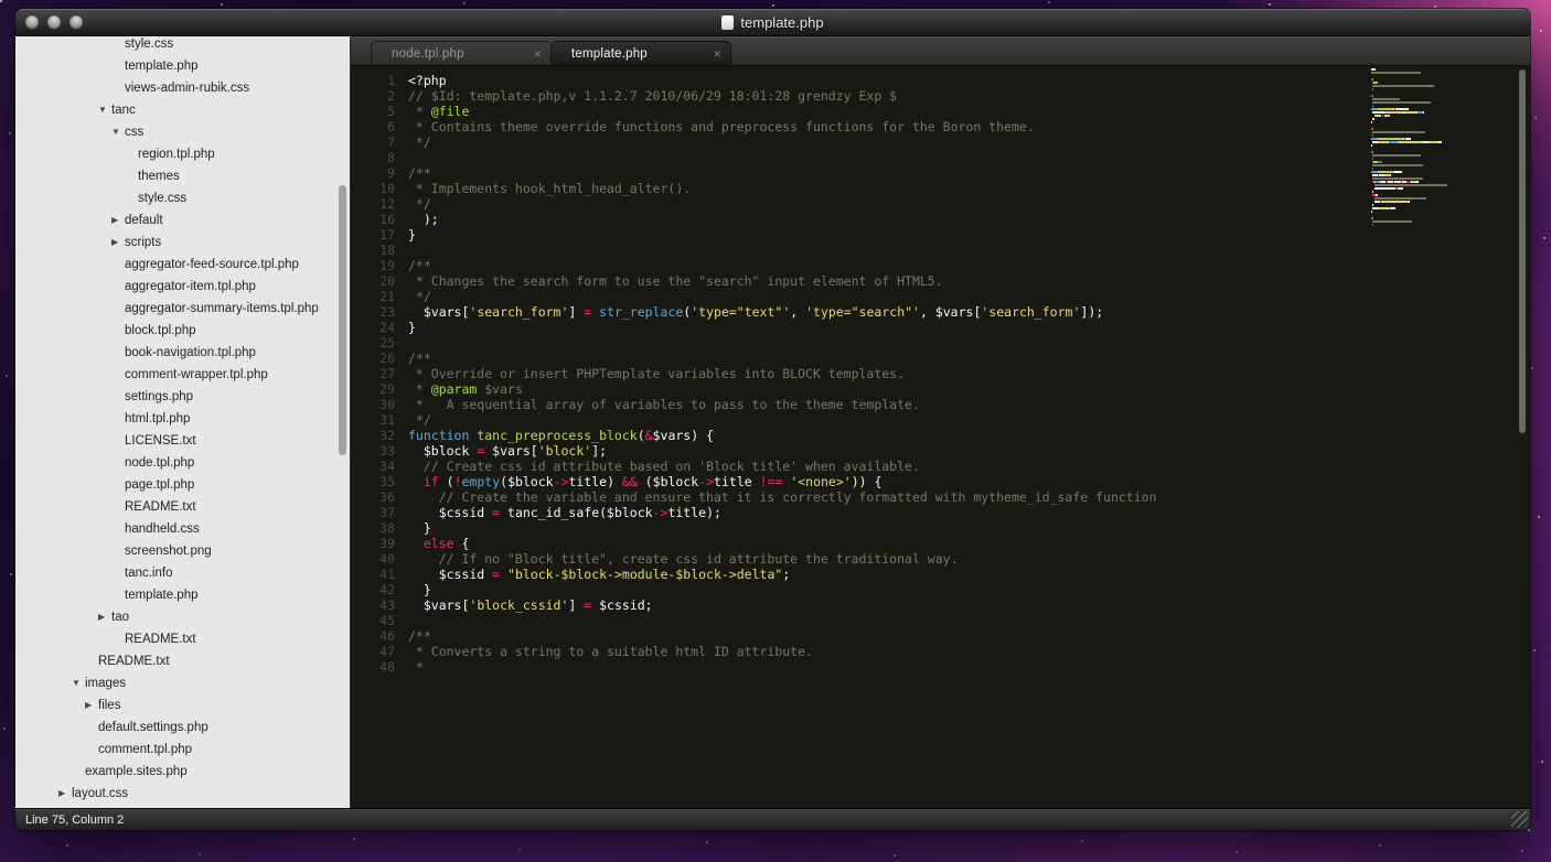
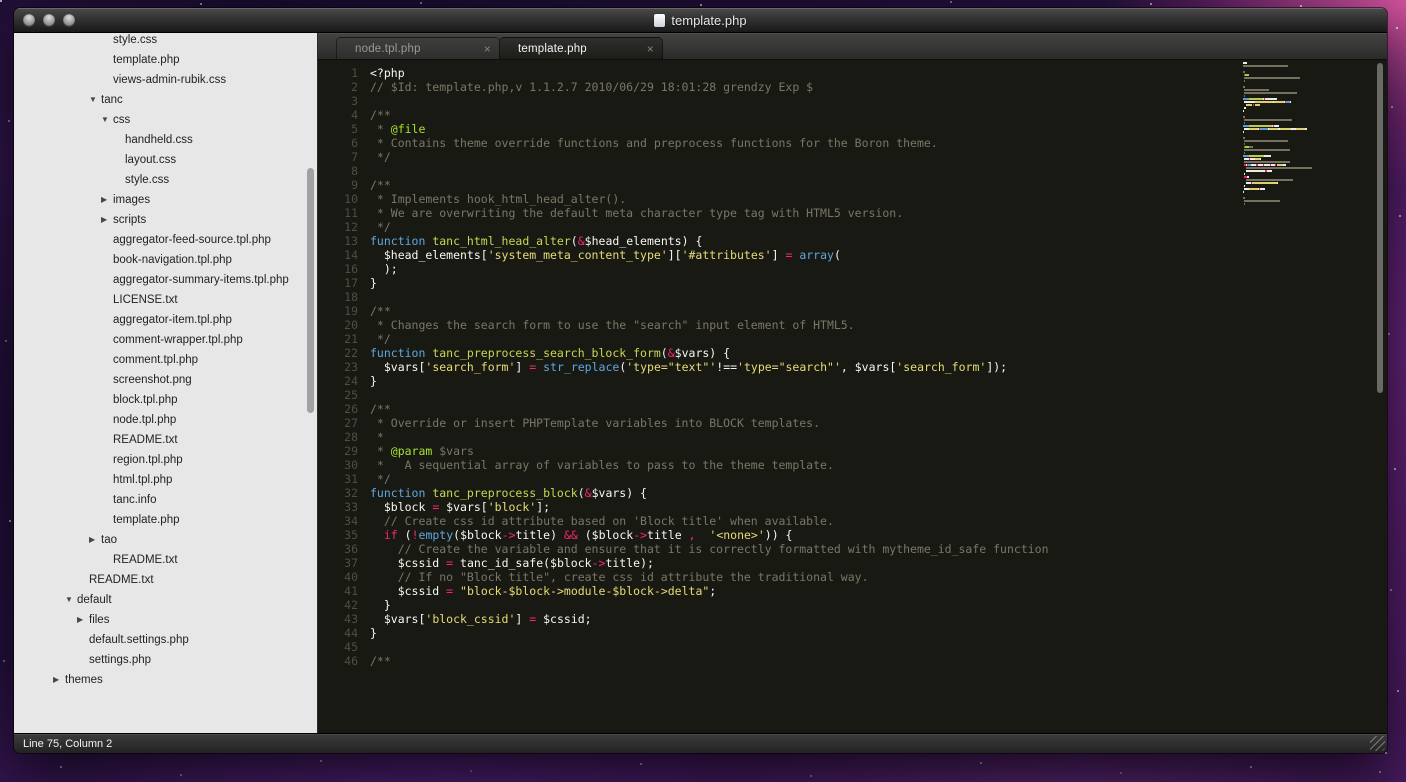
  template.php
  style.css
  template.php
  views-admin-rubik.css
  ▼
  tanc
  ▼
  css
- region.tpl.php
+ handheld.css
- themes
+ layout.css
  style.css
  ▶
- default
+ images
  ▶
  scripts
  aggregator-feed-source.tpl.php
- aggregator-item.tpl.php
+ book-navigation.tpl.php
  aggregator-summary-items.tpl.php
- block.tpl.php
+ LICENSE.txt
- book-navigation.tpl.php
+ aggregator-item.tpl.php
  comment-wrapper.tpl.php
- settings.php
+ comment.tpl.php
- html.tpl.php
+ screenshot.png
- LICENSE.txt
+ block.tpl.php
  node.tpl.php
- page.tpl.php
  README.txt
- handheld.css
+ region.tpl.php
- screenshot.png
+ html.tpl.php
  tanc.info
  template.php
  ▶
  tao
  README.txt
  README.txt
  ▼
- images
+ default
  ▶
  files
  default.settings.php
- comment.tpl.php
+ settings.php
- example.sites.php
  ▶
- layout.css
+ themes
  node.tpl.php
  ×
  template.php
  ×
  1 <?php
  2 // $Id: template.php,v 1.1.2.7 2010/06/29 18:01:28 grendzy Exp $
+ 3
+ 4 /**
  5 * @file
  6 * Contains theme override functions and preprocess functions for the Boron theme.
  7 */
  8
  9 /**
  10 * Implements hook_html_head_alter().
+ 11 * We are overwriting the default meta character type tag with HTML5 version.
  12 */
+ 13 function tanc_html_head_alter(&$head_elements) {
+ 14 $head_elements['system_meta_content_type']['#attributes'] = array(
  16 );
  17 }
  18
  19 /**
  20 * Changes the search form to use the "search" input element of HTML5.
  21 */
+ 22 function tanc_preprocess_search_block_form(&$vars) {
- 23 $vars['search_form'] = str_replace('type="text"', 'type="search"', $vars['search_form']);
+ 23 $vars['search_form'] = str_replace('type="text"'!=='type="search"', $vars['search_form']);
  24 }
  25
  26 /**
  27 * Override or insert PHPTemplate variables into BLOCK templates.
+ 28 *
  29 * @param $vars
  30 * A sequential array of variables to pass to the theme template.
  31 */
  32 function tanc_preprocess_block(&$vars) {
  33 $block = $vars['block'];
  34 // Create css id attribute based on 'Block title' when available.
- 35 if (!empty($block->title) && ($block->title !== '<none>')) {
+ 35 if (!empty($block->title) && ($block->title , '<none>')) {
  36 // Create the variable and ensure that it is correctly formatted with mytheme_id_safe function
  37 $cssid = tanc_id_safe($block->title);
- 38 }
- 39 else {
  40 // If no "Block title", create css id attribute the traditional way.
  41 $cssid = "block-$block->module-$block->delta";
  42 }
  43 $vars['block_cssid'] = $cssid;
+ 44 }
  45
  46 /**
- 47 * Converts a string to a suitable html ID attribute.
- 48 *
  Line 75, Column 2
